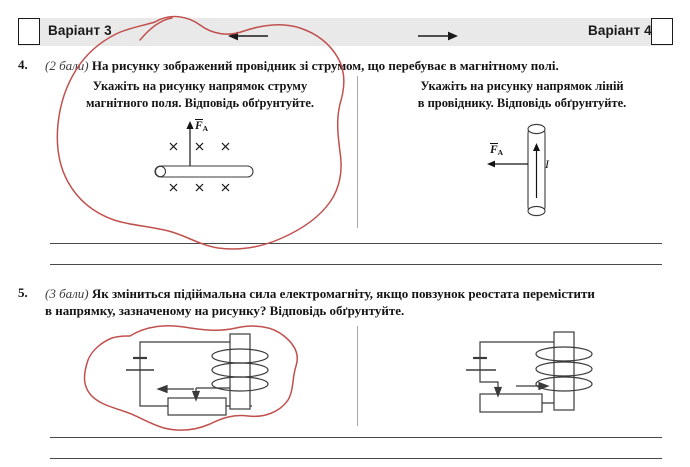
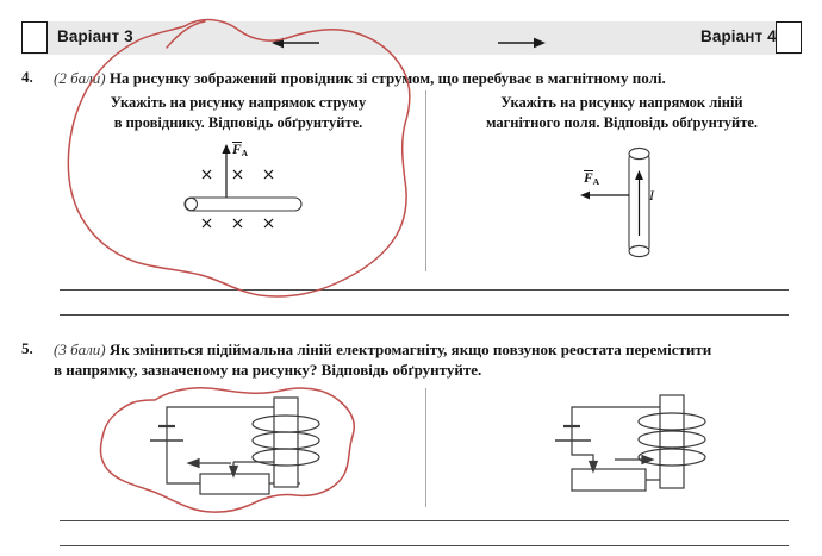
  Варіант 3
  Варіант 4
  4.
  (2 бали) На рисунку зображений провідник зі струом, що перебуває в магнітному полі.
  Укажіть на рисунку напрямок струму
- магнітного поля. Відповідь обґрунтуйте.
+ в провіднику. Відповідь обґрунтуйте.
  Укажіть на рисунку напрямок ліній
- в провіднику. Відповідь обґрунтуйте.
+ магнітного поля. Відповідь обґрунтуйте.
  FA
  FA
  I
  5.
- (3 бали) Як зміниться підіймальна сила електромагніту, якщо повзунок реостата перемістити
+ (3 бали) Як зміниться підіймальна ліній електромагніту, якщо повзунок реостата перемістити
  в напрямку, зазначеному на рисунку? Відповідь обґрунтуйте.
